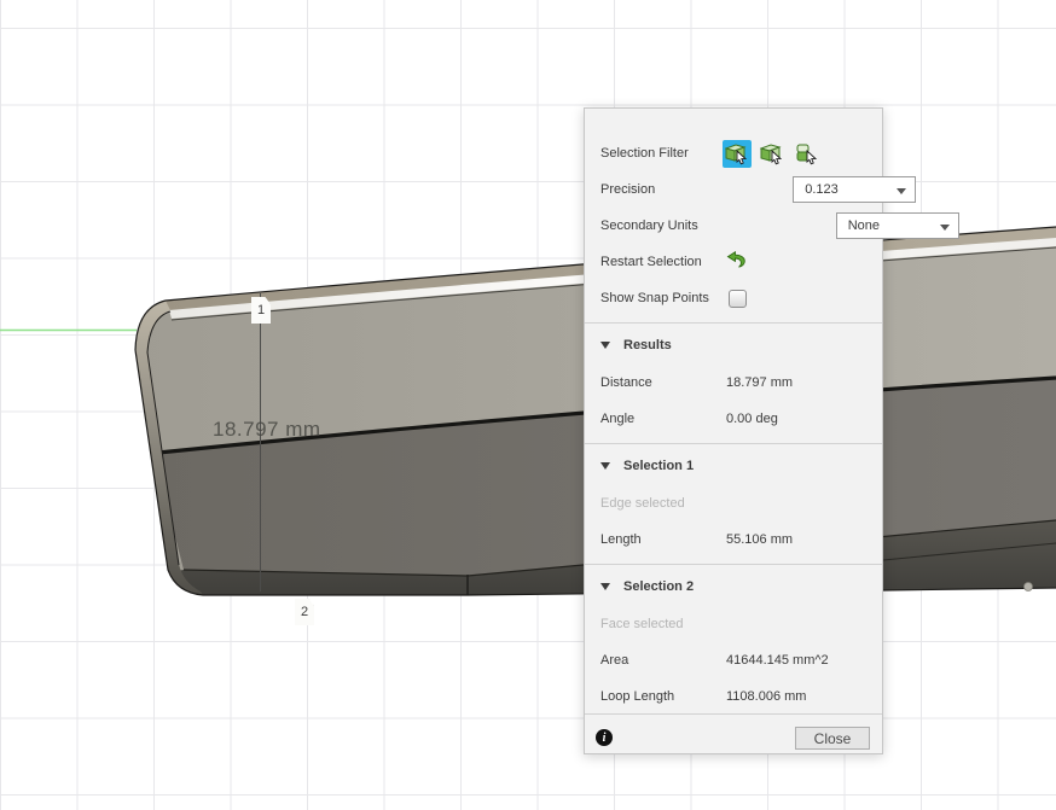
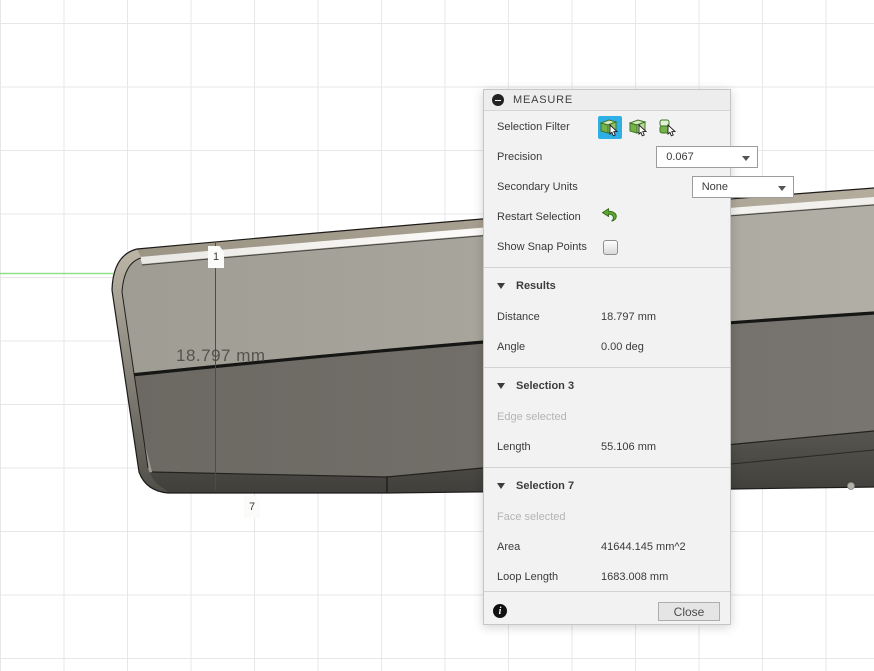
  18.797 mm
  1
- 2
+ 7
+ MEASURE
  Selection Filter
  Precision
- 0.123
+ 0.067
  Secondary Units
  None
  Restart Selection
  Show Snap Points
  Results
  Distance
  18.797 mm
  Angle
  0.00 deg
- Selection 1
+ Selection 3
  Edge selected
  Length
  55.106 mm
- Selection 2
+ Selection 7
  Face selected
  Area
  41644.145 mm^2
  Loop Length
- 1108.006 mm
+ 1683.008 mm
  i
  Close
